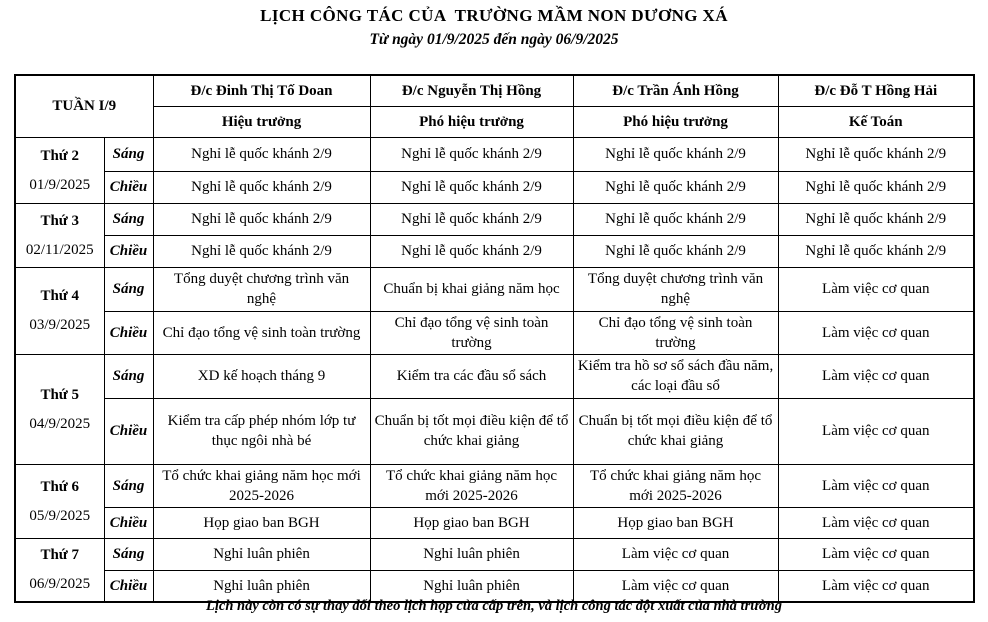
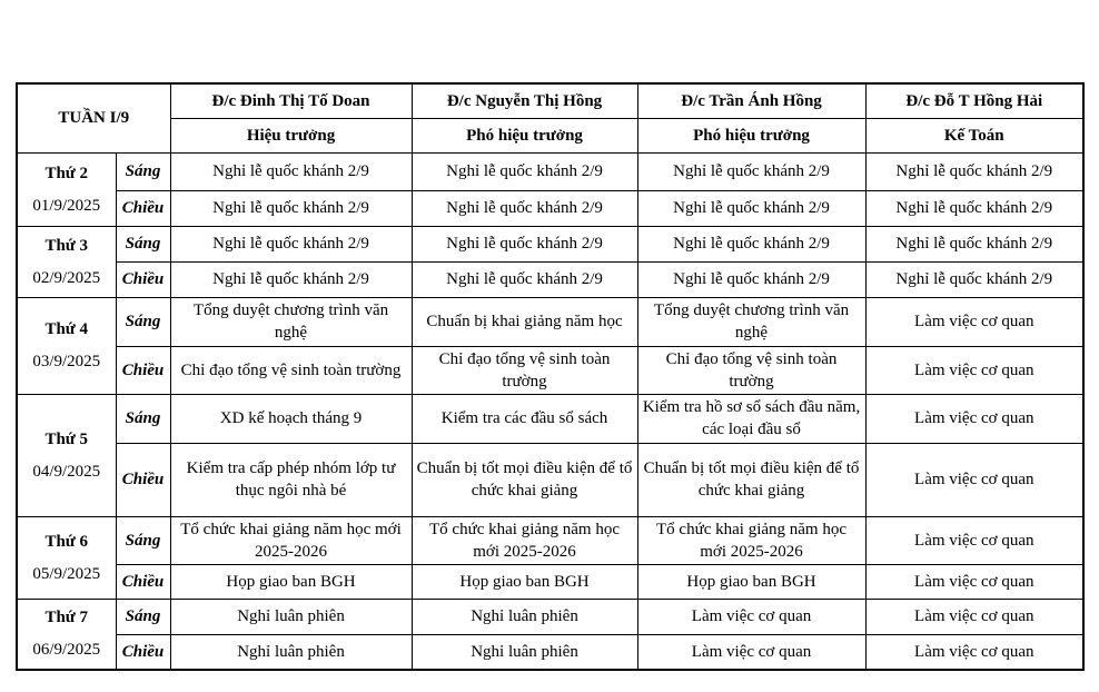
- LỊCH CÔNG TÁC CỦA TRƯỜNG MẦM NON DƯƠNG XÁ
- Từ ngày 01/9/2025 đến ngày 06/9/2025
  TUẦN I/9	Đ/c Đinh Thị Tố Doan	Đ/c Nguyễn Thị Hồng	Đ/c Trần Ánh Hồng	Đ/c Đỗ T Hồng Hải
  Hiệu trưởng	Phó hiệu trưởng	Phó hiệu trưởng	Kế Toán
  Thứ 201/9/2025	Sáng	Nghỉ lễ quốc khánh 2/9	Nghỉ lễ quốc khánh 2/9	Nghỉ lễ quốc khánh 2/9	Nghỉ lễ quốc khánh 2/9
  Chiều	Nghỉ lễ quốc khánh 2/9	Nghỉ lễ quốc khánh 2/9	Nghỉ lễ quốc khánh 2/9	Nghỉ lễ quốc khánh 2/9
- Thứ 302/11/2025	Sáng	Nghỉ lễ quốc khánh 2/9	Nghỉ lễ quốc khánh 2/9	Nghỉ lễ quốc khánh 2/9	Nghỉ lễ quốc khánh 2/9
+ Thứ 302/9/2025	Sáng	Nghỉ lễ quốc khánh 2/9	Nghỉ lễ quốc khánh 2/9	Nghỉ lễ quốc khánh 2/9	Nghỉ lễ quốc khánh 2/9
  Chiều	Nghỉ lễ quốc khánh 2/9	Nghỉ lễ quốc khánh 2/9	Nghỉ lễ quốc khánh 2/9	Nghỉ lễ quốc khánh 2/9
  Thứ 403/9/2025	Sáng	Tổng duyệt chương trình văn nghệ	Chuẩn bị khai giảng năm học	Tổng duyệt chương trình văn nghệ	Làm việc cơ quan
  Chiều	Chỉ đạo tổng vệ sinh toàn trường	Chỉ đạo tổng vệ sinh toàn trường	Chỉ đạo tổng vệ sinh toàn trường	Làm việc cơ quan
  Thứ 504/9/2025	Sáng	XD kế hoạch tháng 9	Kiểm tra các đầu sổ sách	Kiểm tra hồ sơ sổ sách đầu năm, các loại đầu sổ	Làm việc cơ quan
  Chiều	Kiểm tra cấp phép nhóm lớp tư thục ngôi nhà bé	Chuẩn bị tốt mọi điều kiện để tổ chức khai giảng	Chuẩn bị tốt mọi điều kiện để tổ chức khai giảng	Làm việc cơ quan
  Thứ 605/9/2025	Sáng	Tổ chức khai giảng năm học mới 2025-2026	Tổ chức khai giảng năm học mới 2025-2026	Tổ chức khai giảng năm học mới 2025-2026	Làm việc cơ quan
  Chiều	Họp giao ban BGH	Họp giao ban BGH	Họp giao ban BGH	Làm việc cơ quan
  Thứ 706/9/2025	Sáng	Nghỉ luân phiên	Nghỉ luân phiên	Làm việc cơ quan	Làm việc cơ quan
  Chiều	Nghỉ luân phiên	Nghỉ luân phiên	Làm việc cơ quan	Làm việc cơ quan
- Lịch này còn có sự thay đổi theo lịch họp cửa cấp trên, và lịch công tác đột xuất của nhà trường
